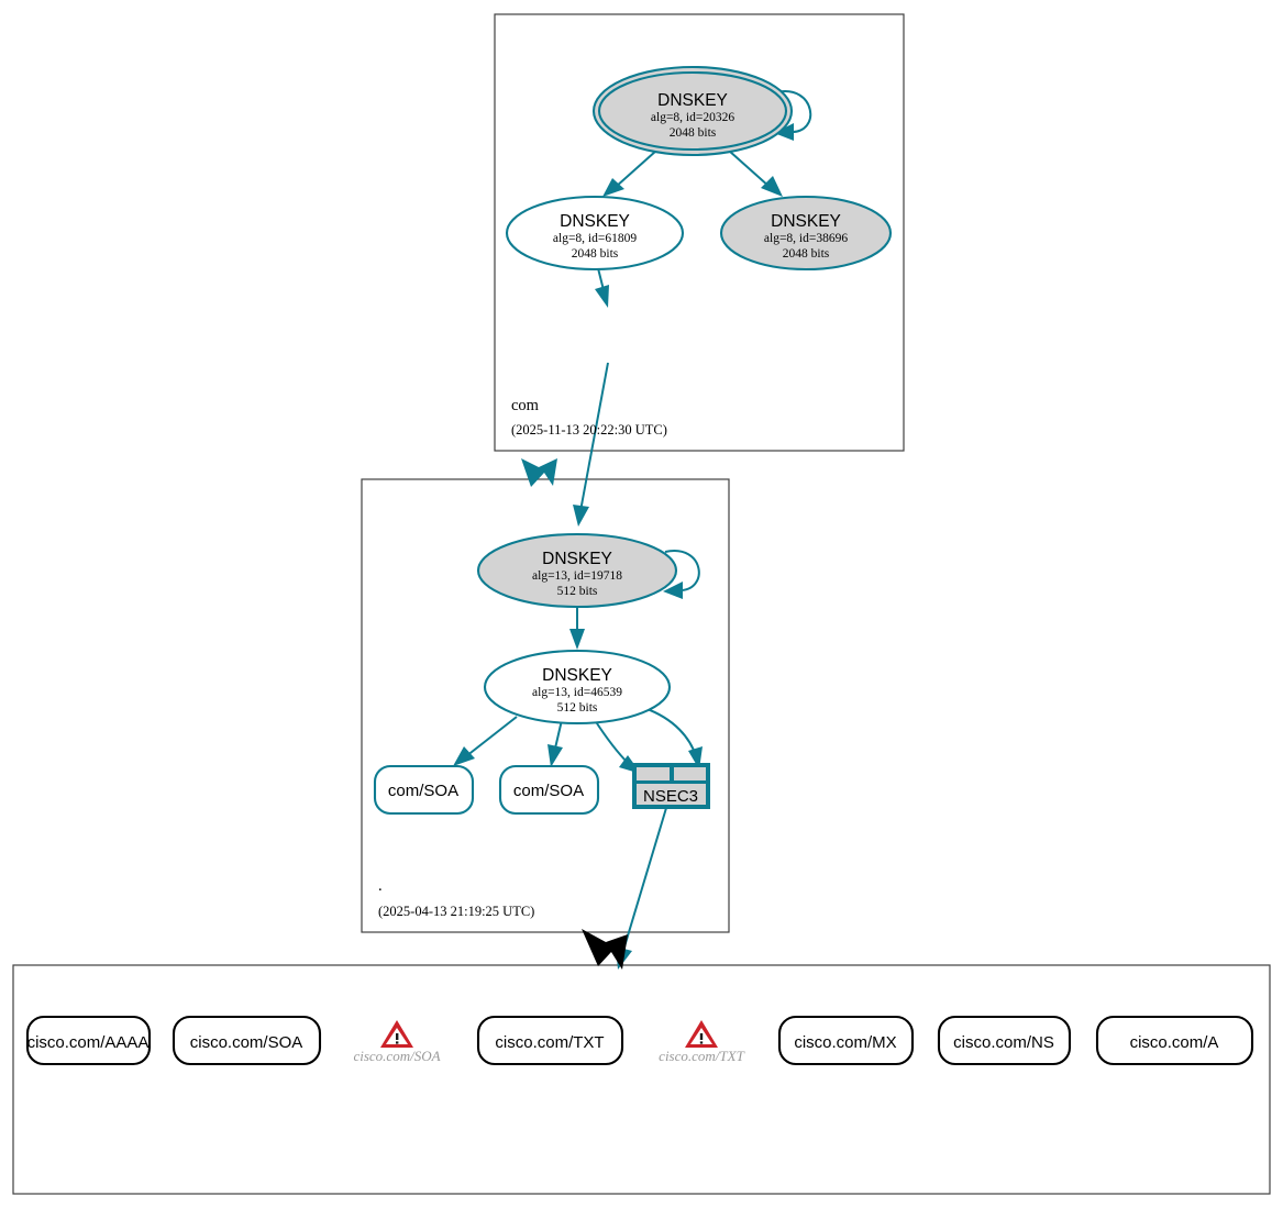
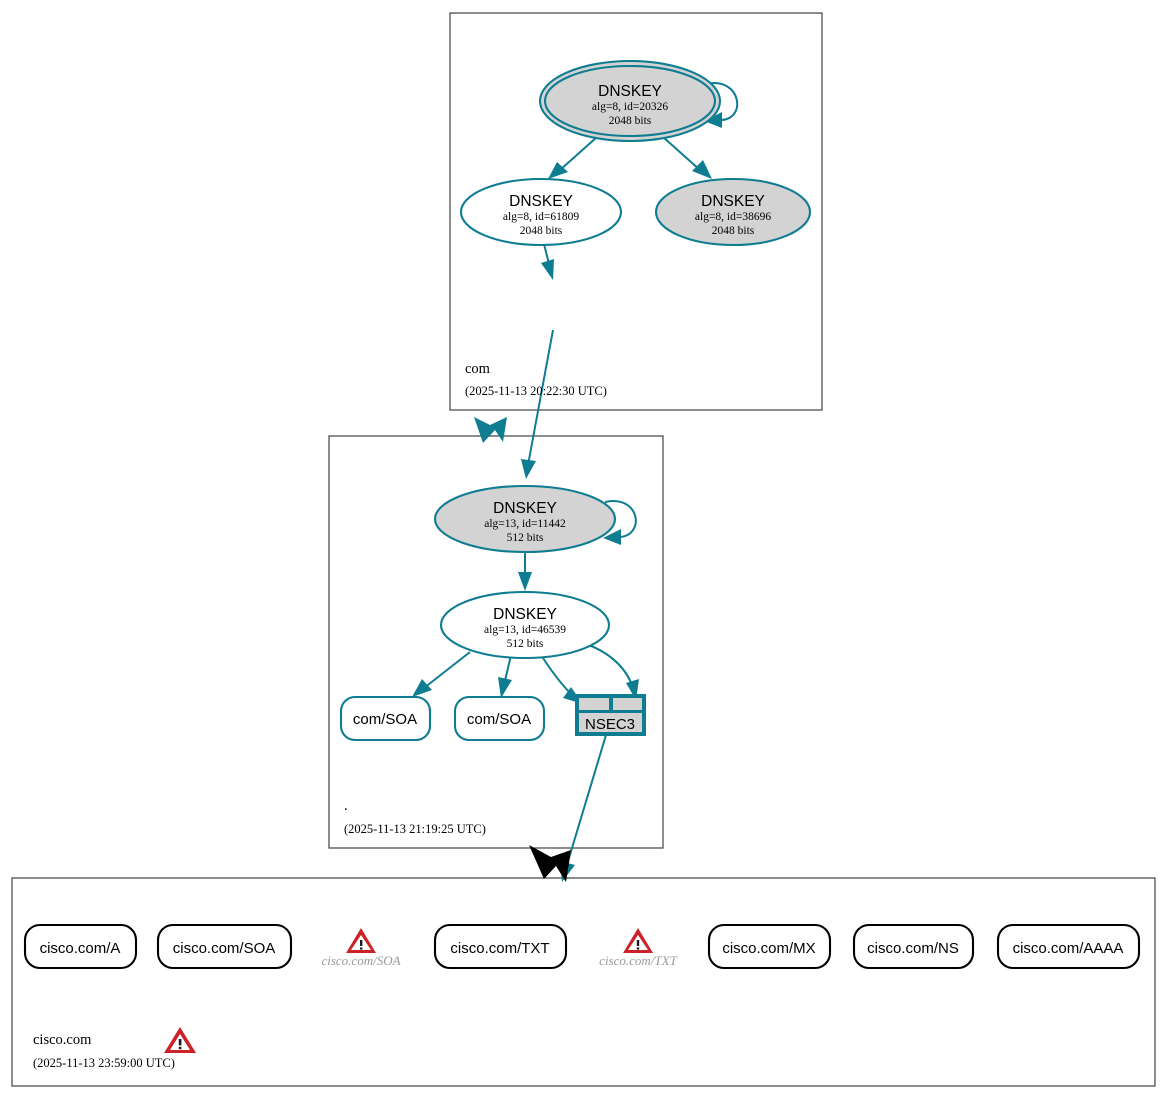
  DNSKEY
  alg=8, id=20326
  2048 bits
  DNSKEY
  alg=8, id=61809
  2048 bits
  DNSKEY
  alg=8, id=38696
  2048 bits
  com
  (2025-11-13 20:22:30 UTC)
  DNSKEY
- alg=13, id=19718
+ alg=13, id=11442
  512 bits
  DNSKEY
  alg=13, id=46539
  512 bits
  com/SOA
  com/SOA
  NSEC3
  .
- (2025-04-13 21:19:25 UTC)
+ (2025-11-13 21:19:25 UTC)
- cisco.com/AAAA
+ cisco.com/A
  cisco.com/SOA
  cisco.com/SOA
  cisco.com/TXT
  cisco.com/TXT
  cisco.com/MX
  cisco.com/NS
- cisco.com/A
+ cisco.com/AAAA
+ cisco.com
+ (2025-11-13 23:59:00 UTC)
